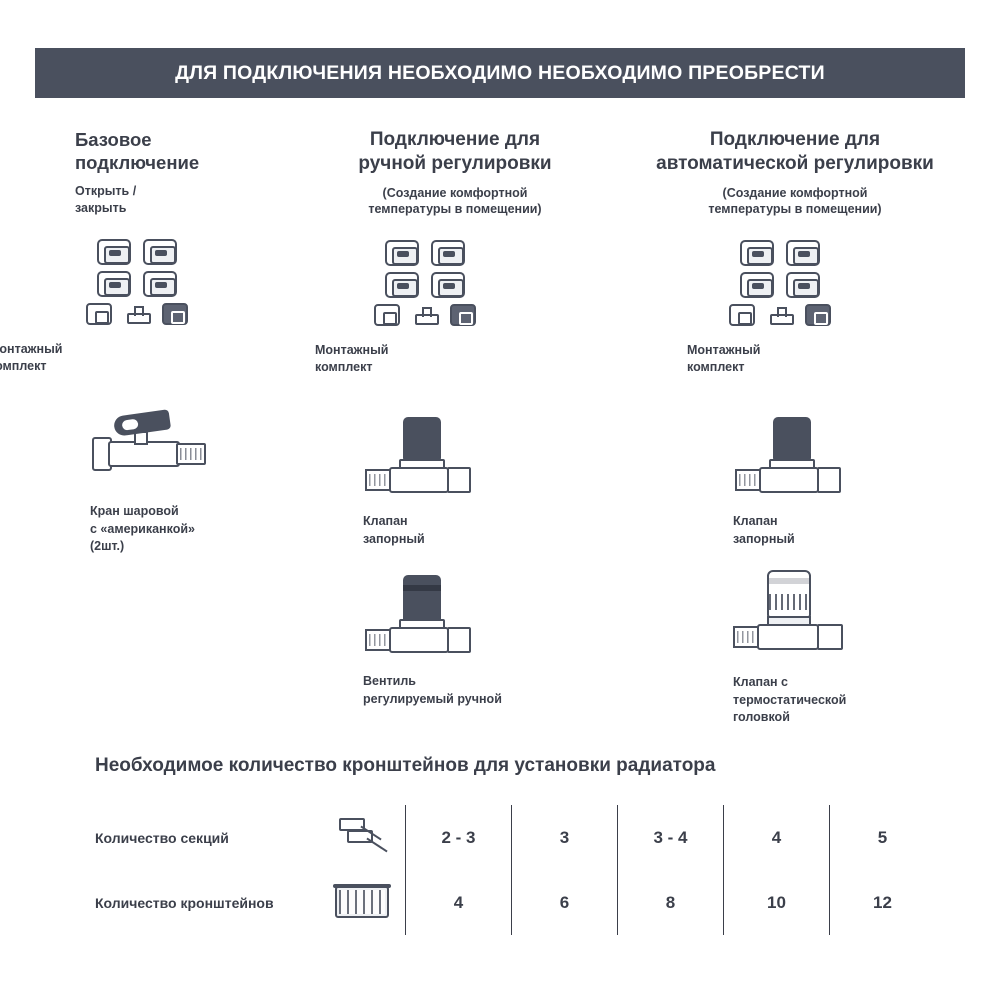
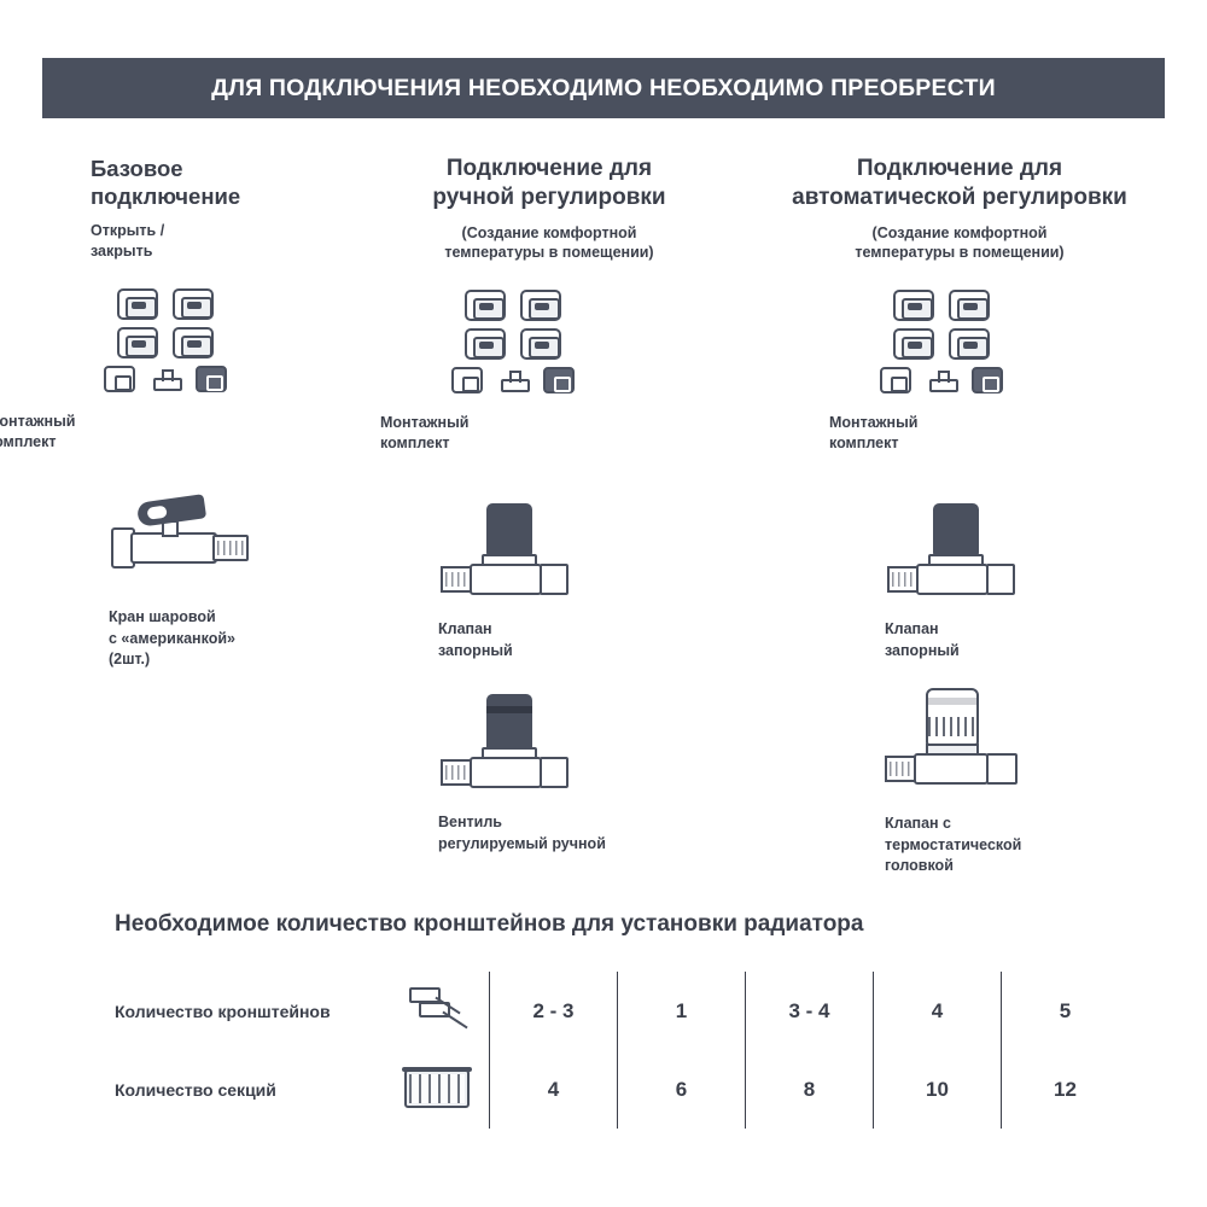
  ДЛЯ ПОДКЛЮЧЕНИЯ НЕОБХОДИМО НЕОБХОДИМО ПРЕОБРЕСТИ
  Базовое
  подключение
  Открыть /
  закрыть
  онтажный
  мплект
  Подключение для
  ручной регулировки
  (Создание комфортной
  температуры в помещении)
  Монтажный
  комплект
  Подключение для
  автоматической регулировки
  (Создание комфортной
  температуры в помещении)
  Монтажный
  комплект
  Кран шаровой
  с «американкой»
  (2шт.)
  Клапан
  запорный
  Вентиль
  регулируемый ручной
  Клапан
  запорный
  Клапан с
  термостатической
  головкой
  Необходимое количество кронштейнов для установки радиатора
- Количество секций
+ Количество кронштейнов
  2 - 3
- 3
+ 1
  3 - 4
  4
  5
- Количество кронштейнов
+ Количество секций
  4
  6
  8
  10
  12
